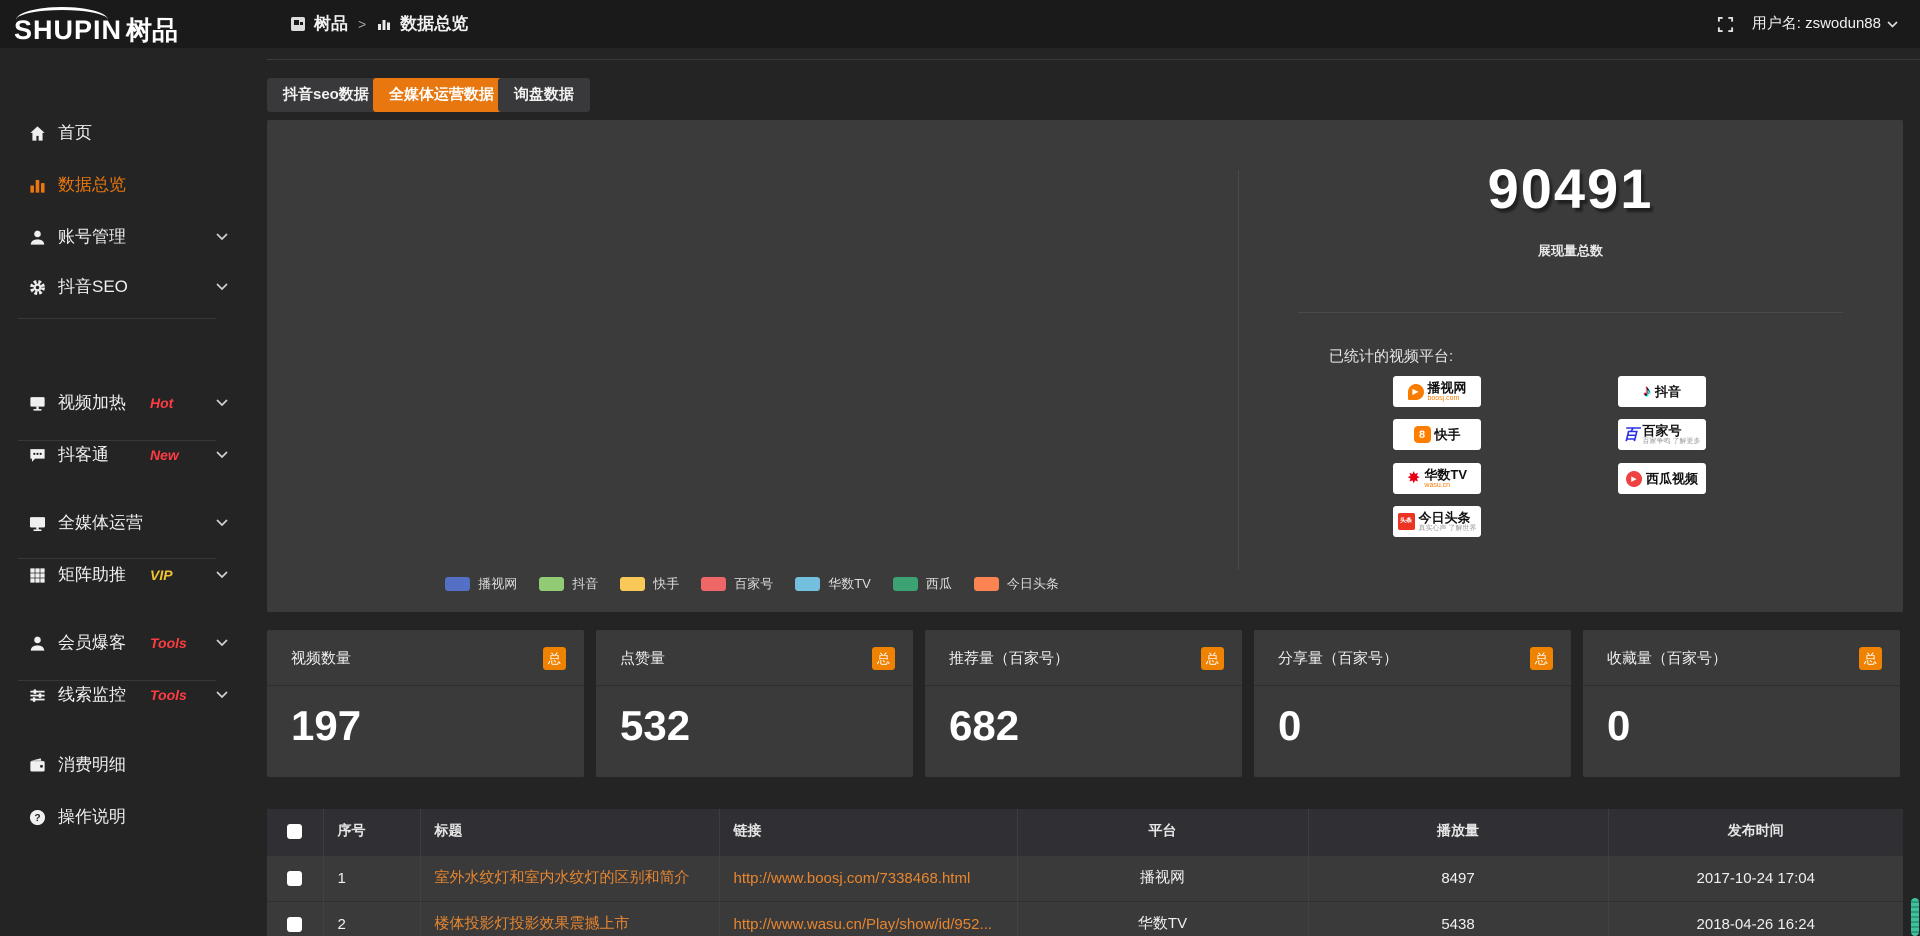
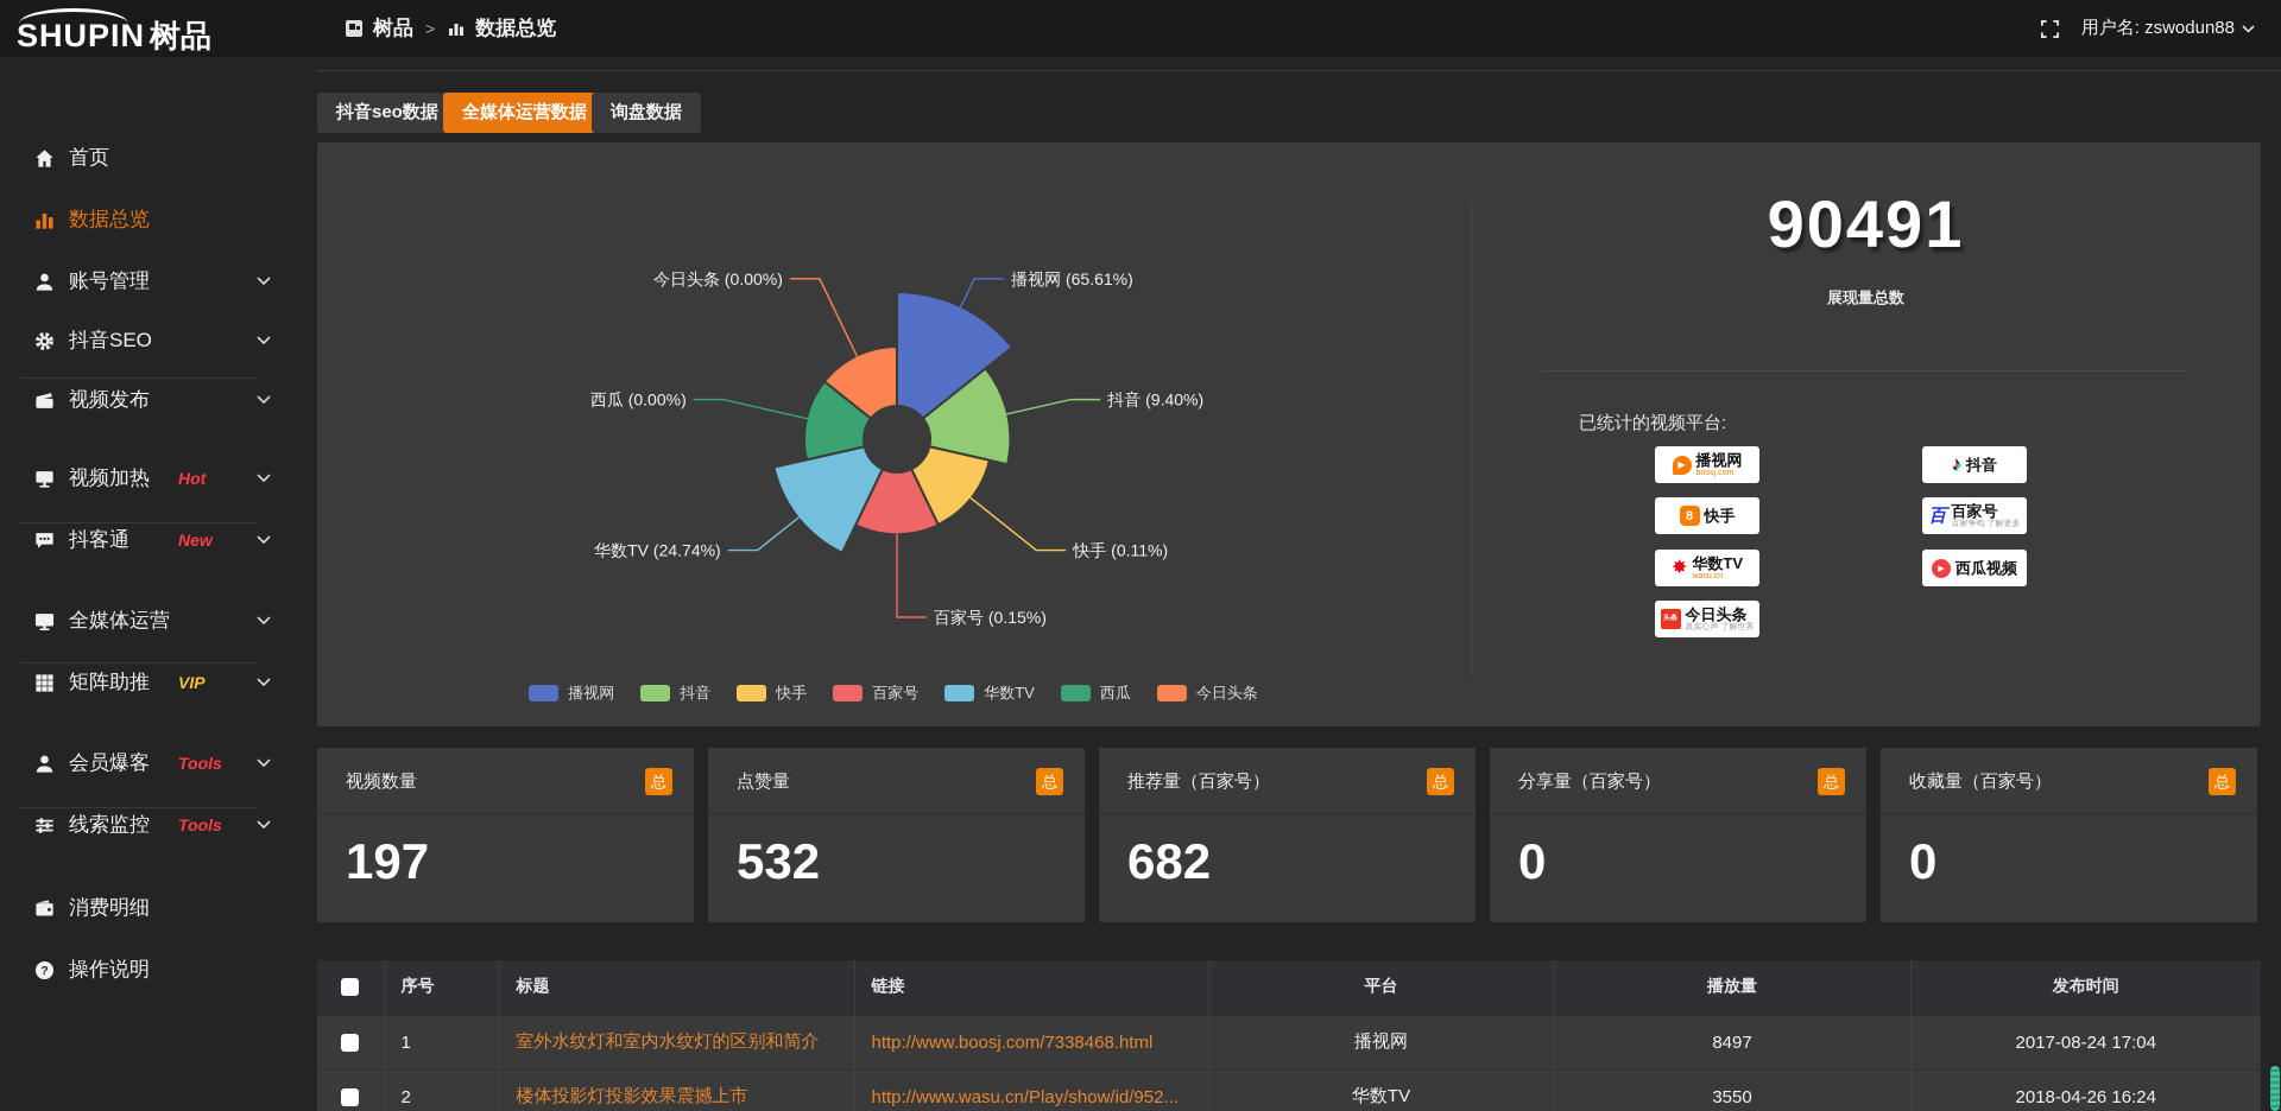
  SHUPIN
  树品
  树品
  >
  数据总览
  用户名: zswodun88
  首页
  数据总览
  账号管理
  抖音SEO
+ 视频发布
  视频加热
  Hot
  抖客通
  New
  全媒体运营
  矩阵助推
  VIP
  会员爆客
  Tools
  线索监控
  Tools
  消费明细
  ?
  操作说明
  抖音seo数据
  全媒体运营数据
  询盘数据
+ 播视网 (65.61%)
+ 抖音 (9.40%)
+ 快手 (0.11%)
+ 百家号 (0.15%)
+ 华数TV (24.74%)
+ 西瓜 (0.00%)
+ 今日头条 (0.00%)
  播视网
  抖音
  快手
  百家号
  华数TV
  西瓜
  今日头条
  90491
  展现量总数
  已统计的视频平台:
  ▶
  播视网
  8
  快手
  ✸
  华数TV
  今日头条
  ♪
  抖音
  百
  百家号
  西瓜视频
  视频数量
  总
  197
  点赞量
  总
  532
  推荐量（百家号）
  总
  682
  分享量（百家号）
  总
  0
  收藏量（百家号）
  总
  0
  	序号	标题	链接	平台	播放量	发布时间
- 	1	室外水纹灯和室内水纹灯的区别和简介	http://www.boosj.com/7338468.html	播视网	8497	2017-10-24 17:04
+ 	1	室外水纹灯和室内水纹灯的区别和简介	http://www.boosj.com/7338468.html	播视网	8497	2017-08-24 17:04
- 	2	楼体投影灯投影效果震撼上市	http://www.wasu.cn/Play/show/id/952...	华数TV	5438	2018-04-26 16:24
+ 	2	楼体投影灯投影效果震撼上市	http://www.wasu.cn/Play/show/id/952...	华数TV	3550	2018-04-26 16:24
